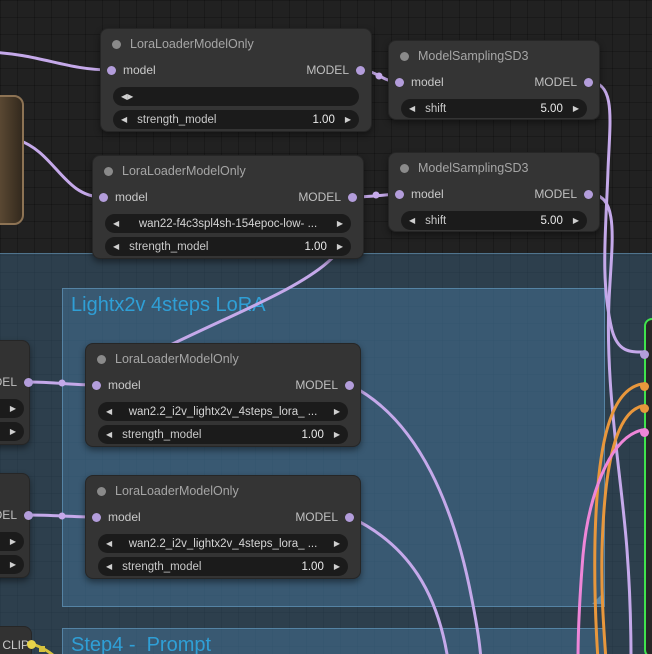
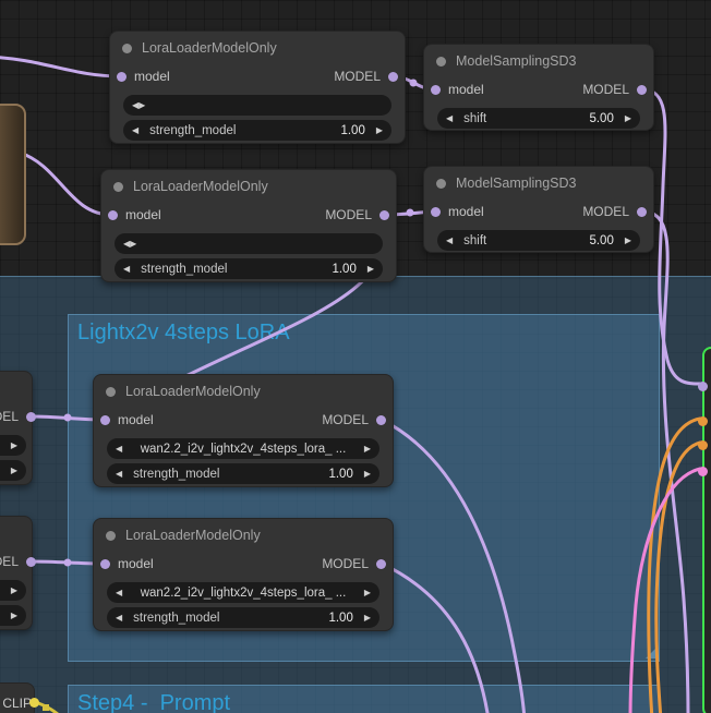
  Lightx2v 4steps LoRA
  Step4 - Prompt
  LoraLoaderModelOnly
  model
  MODEL
  ◀
  ▶
  ◀
  strength_model
  1.00
  ▶
  ModelSamplingSD3
  model
  MODEL
  ◀
  shift
  5.00
  ▶
  LoraLoaderModelOnly
  model
  MODEL
  ◀
- wan22-f4c3spl4sh-154epoc-low- ...
  ▶
  ◀
  strength_model
  1.00
  ▶
  ModelSamplingSD3
  model
  MODEL
  ◀
  shift
  5.00
  ▶
  LoraLoaderModelOnly
  model
  MODEL
  ◀
  wan2.2_i2v_lightx2v_4steps_lora_ ...
  ▶
  ◀
  strength_model
  1.00
  ▶
  LoraLoaderModelOnly
  model
  MODEL
  ◀
  wan2.2_i2v_lightx2v_4steps_lora_ ...
  ▶
  ◀
  strength_model
  1.00
  ▶
  ▶
  ▶
  ▶
  ▶
  CLIP
